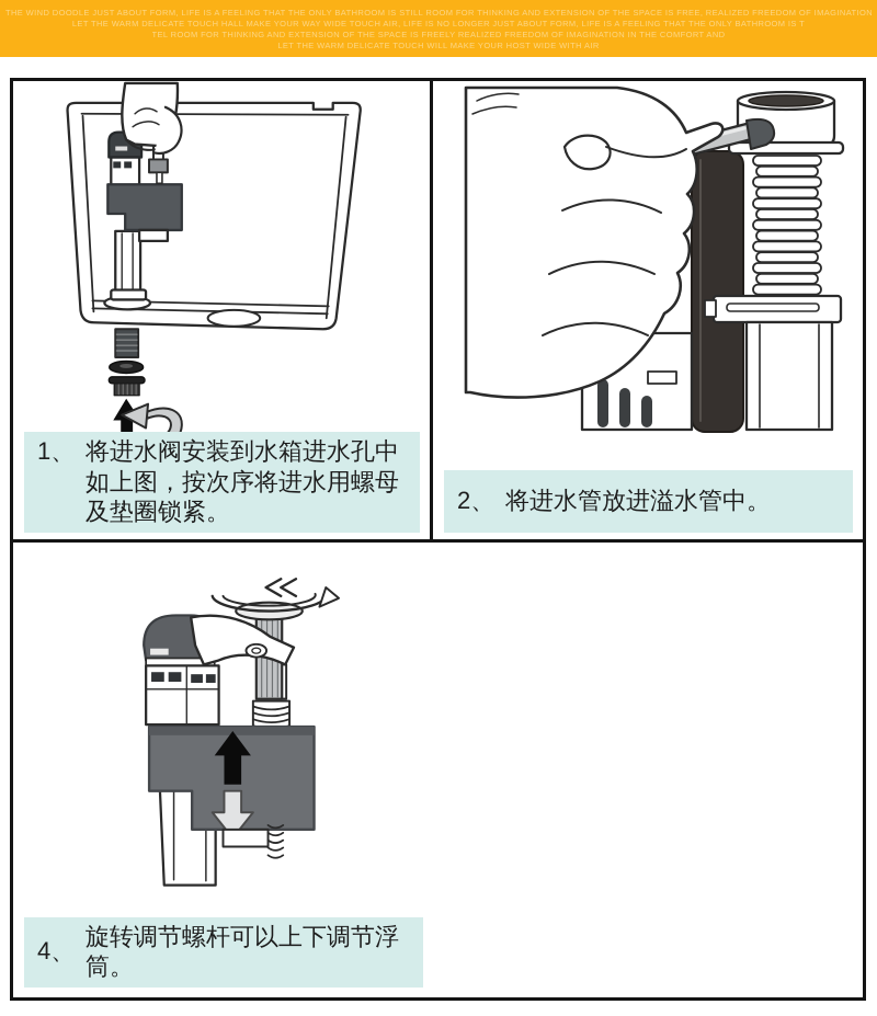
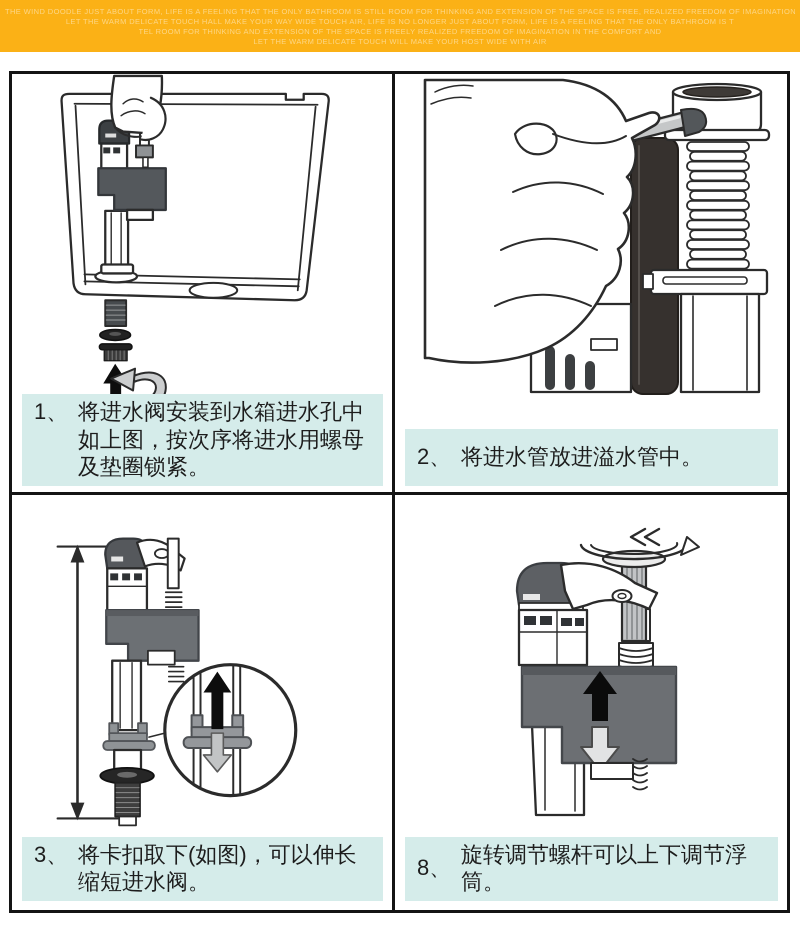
  THE WIND DOODLE JUST ABOUT FORM, LIFE IS A FEELING THAT THE ONLY BATHROOM IS STILL ROOM FOR THINKING AND EXTENSION OF THE SPACE IS FREE, REALIZED FREEDOM OF IMAGINATION
  LET THE WARM DELICATE TOUCH HALL MAKE YOUR WAY WIDE TOUCH AIR, LIFE IS NO LONGER JUST ABOUT FORM, LIFE IS A FEELING THAT THE ONLY BATHROOM IS T
  TEL ROOM FOR THINKING AND EXTENSION OF THE SPACE IS FREELY REALIZED FREEDOM OF IMAGINATION IN THE COMFORT AND
  LET THE WARM DELICATE TOUCH WILL MAKE YOUR HOST WIDE WITH AIR
  1、
  将进水阀安装到水箱进水孔中如上图，按次序将进水用螺母及垫圈锁紧。
  2、
  将进水管放进溢水管中。
+ 3、
+ 将卡扣取下(如图)，可以伸长缩短进水阀。
- 4、
+ 8、
  旋转调节螺杆可以上下调节浮筒。
